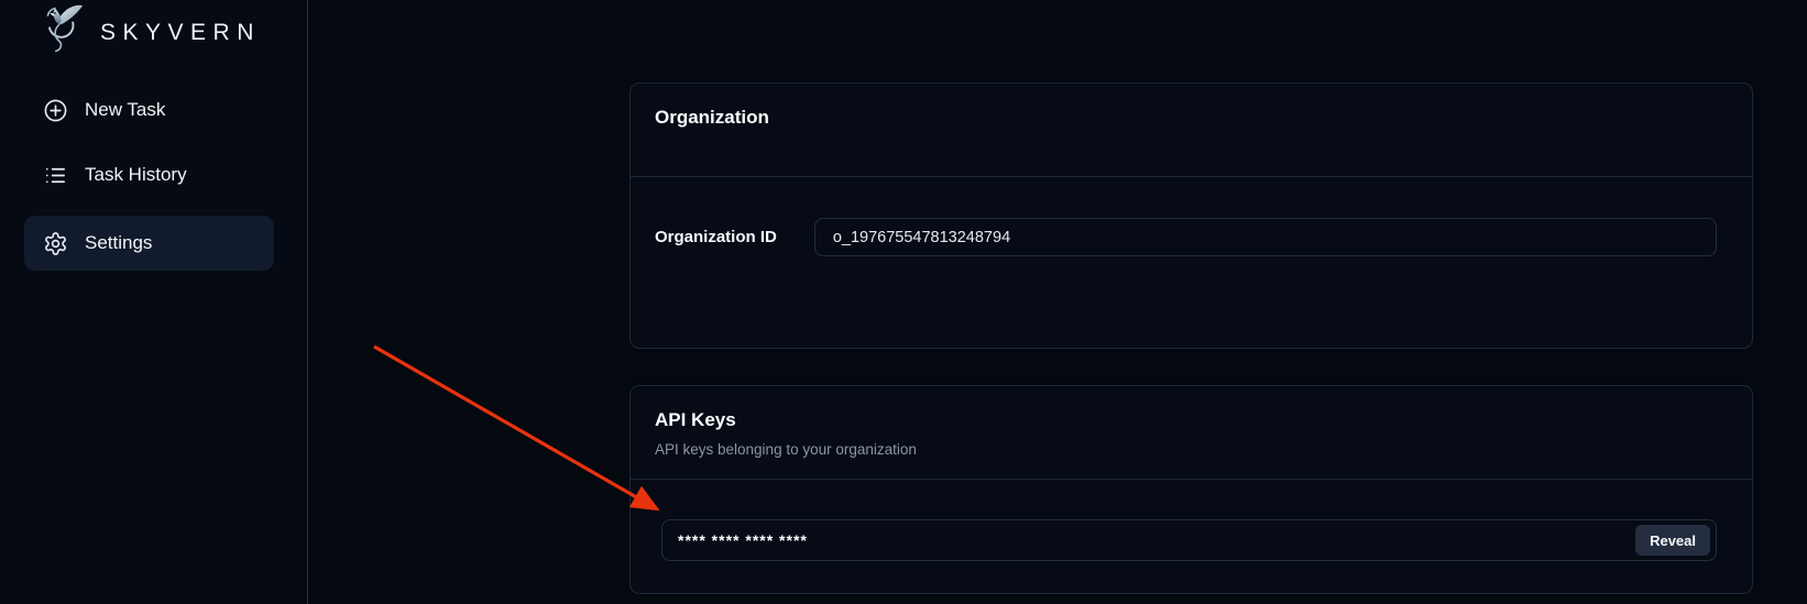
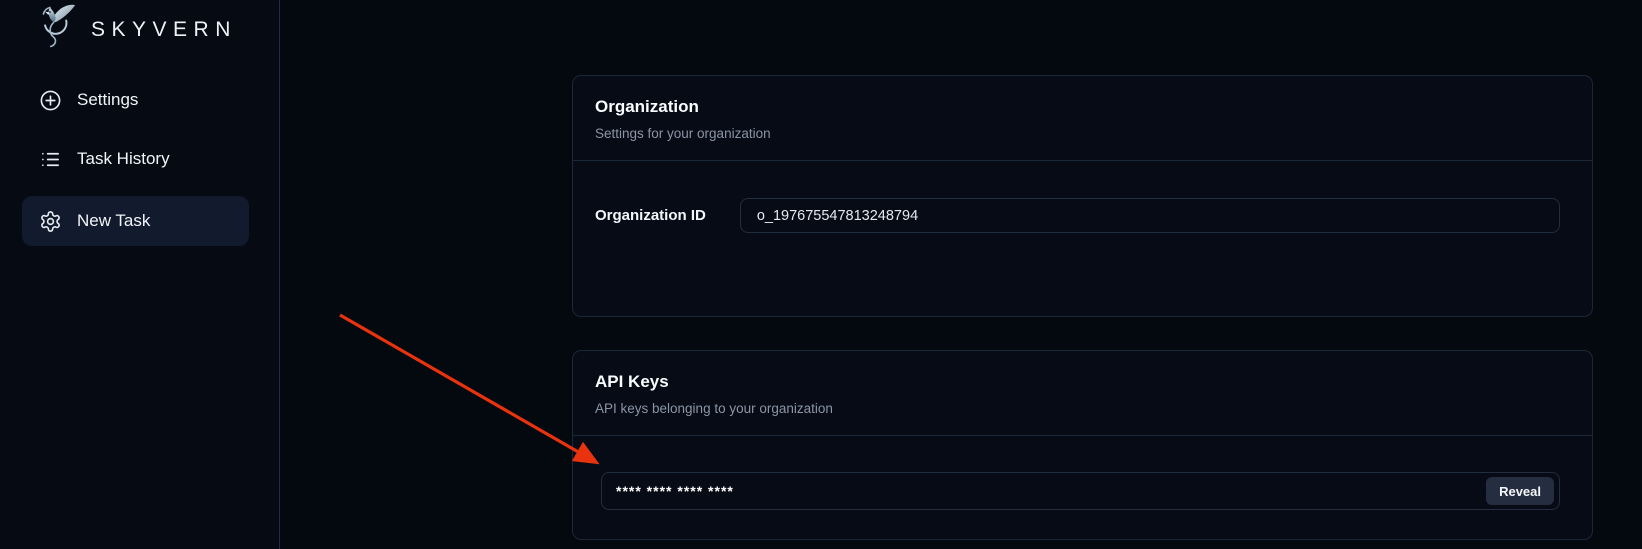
  SKYVERN
- New Task
+ Settings
  Task History
- Settings
+ New Task
  Organization
+ Settings for your organization
  Organization ID
  o_197675547813248794
  API Keys
  API keys belonging to your organization
  **** **** **** ****
  Reveal
